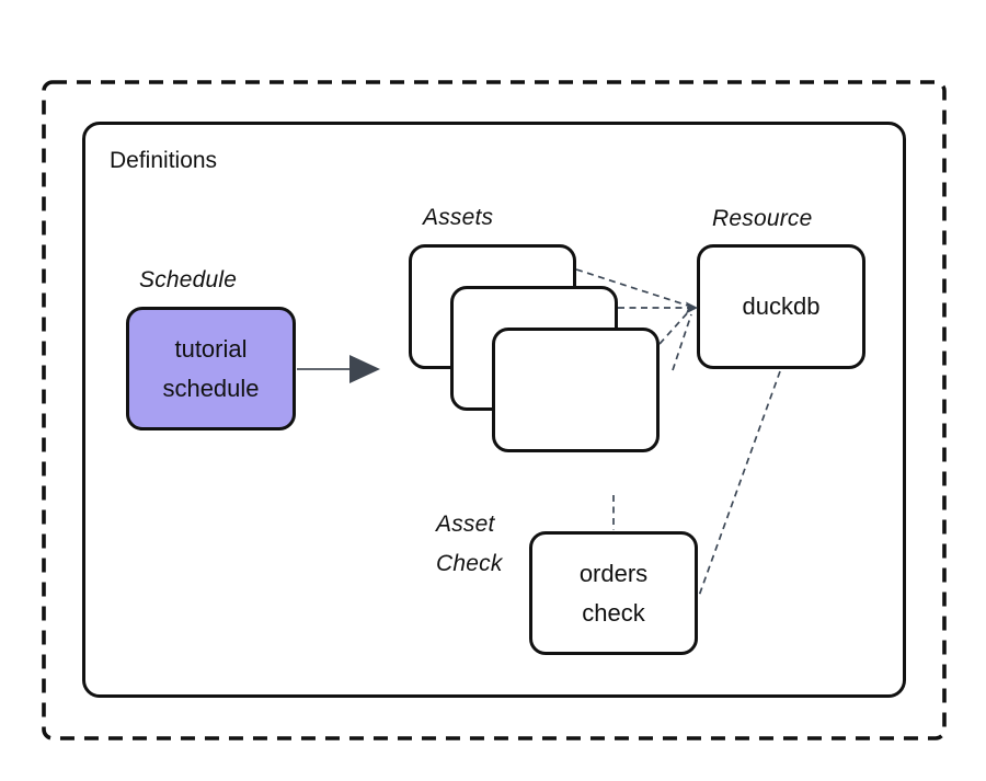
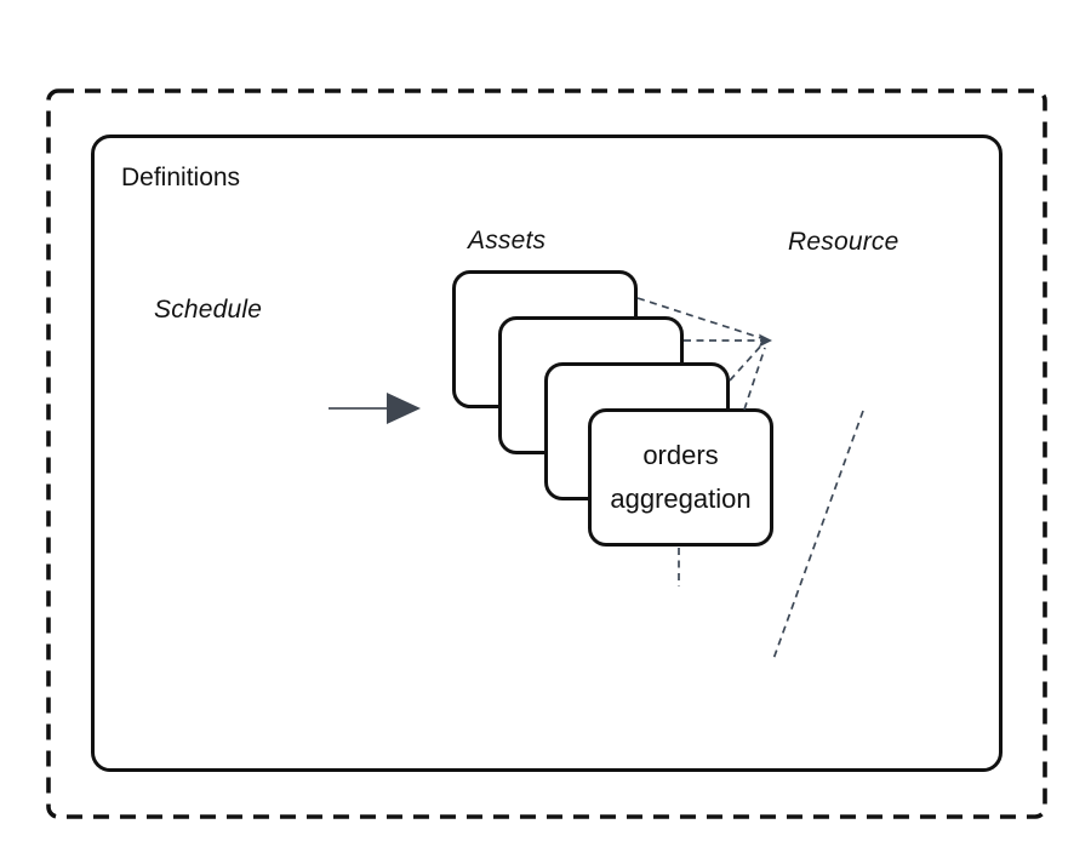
  Definitions
  Schedule
- tutorial schedule
  Assets
+ orders aggregation
  Resource
- duckdb
- Asset Check
- orders check
